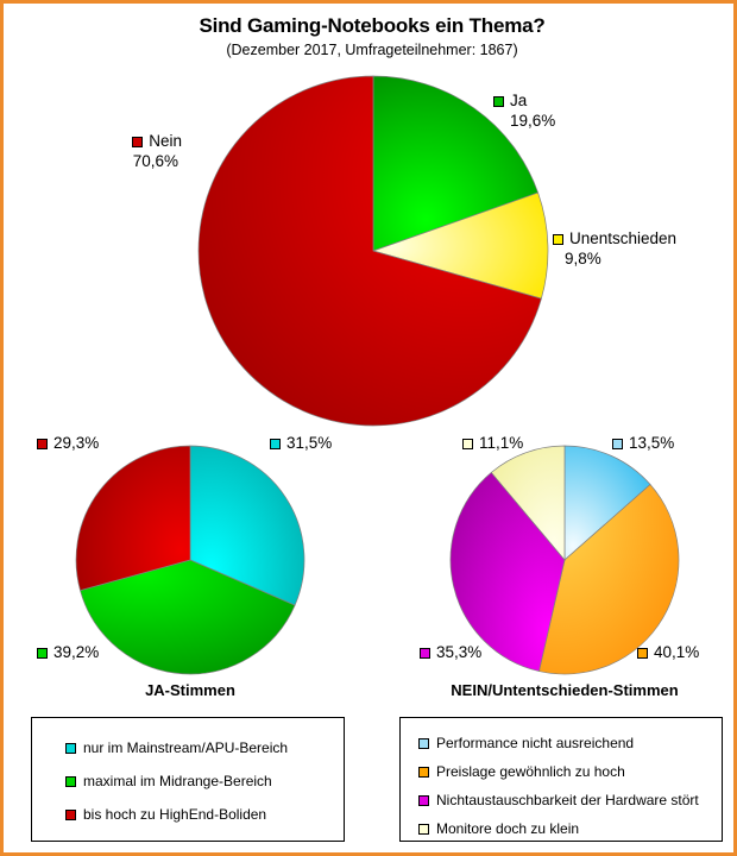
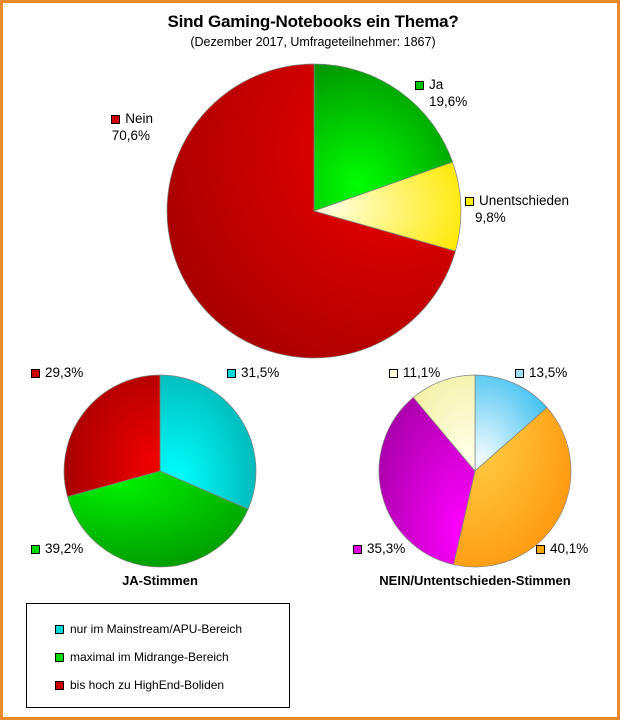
  Sind Gaming-Notebooks ein Thema?
  (Dezember 2017, Umfrageteilnehmer: 1867)
  Nein
  70,6%
  Ja
  19,6%
  Unentschieden
  9,8%
  29,3%
  31,5%
  39,2%
  JA-Stimmen
  11,1%
  13,5%
  35,3%
  40,1%
  NEIN/Untentschieden-Stimmen
  nur im Mainstream/APU-Bereich
  maximal im Midrange-Bereich
  bis hoch zu HighEnd-Boliden
- Performance nicht ausreichend
- Preislage gewöhnlich zu hoch
- Nichtaustauschbarkeit der Hardware stört
- Monitore doch zu klein
